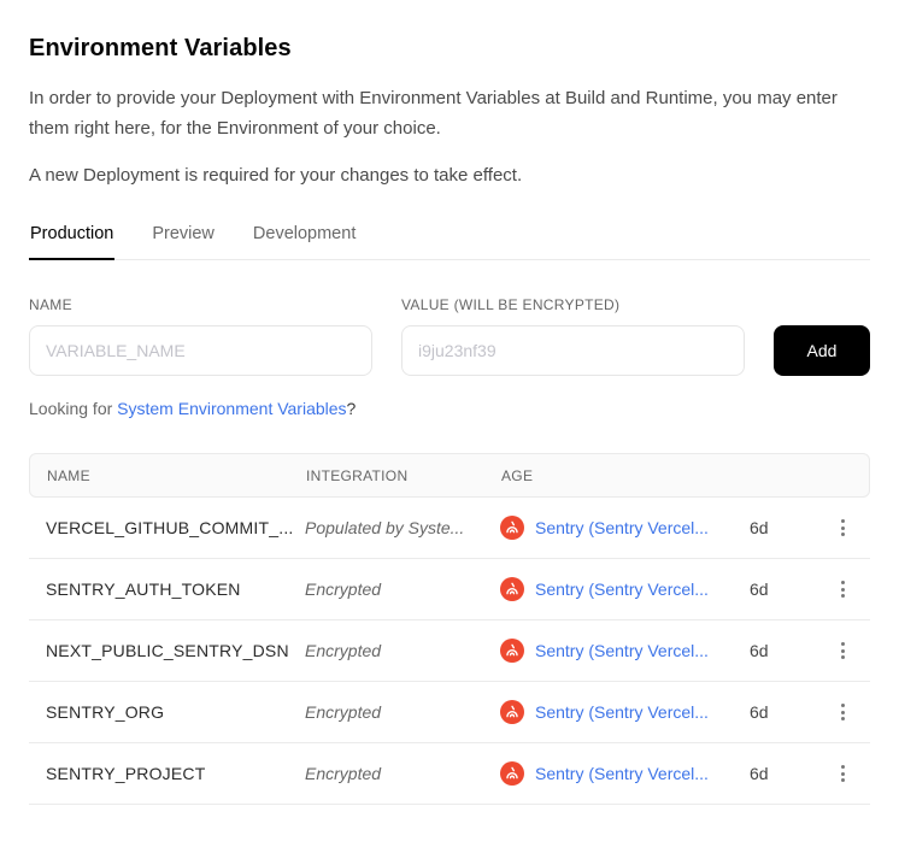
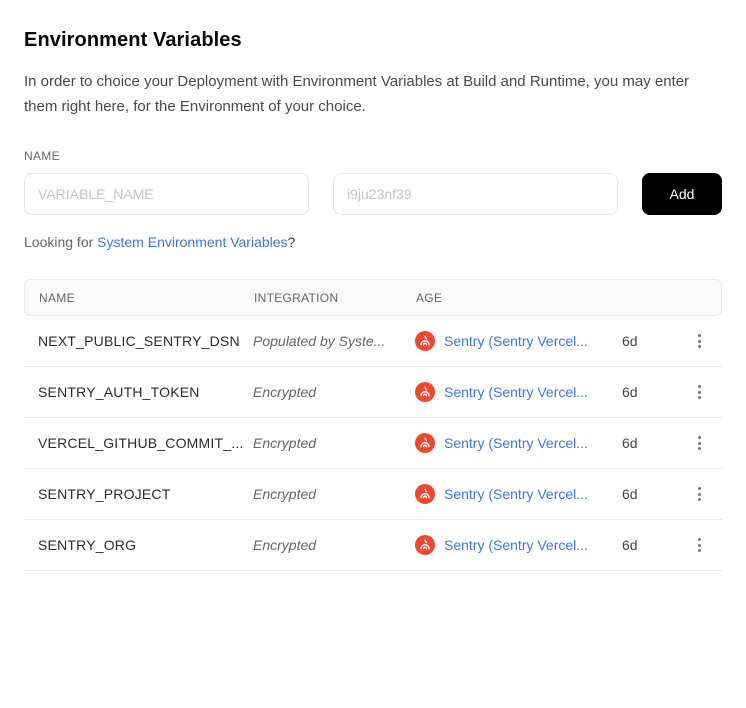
  Environment Variables
- In order to provide your Deployment with Environment Variables at Build and Runtime, you may enter them right here, for the Environment of your choice.
+ In order to choice your Deployment with Environment Variables at Build and Runtime, you may enter them right here, for the Environment of your choice.
- A new Deployment is required for your changes to take effect.
- Production
- Preview
- Development
  NAME
  VARIABLE_NAME
- VALUE (WILL BE ENCRYPTED)
  i9ju23nf39
  Add
  Looking for System Environment Variables?
  NAME
  INTEGRATION
  AGE
- VERCEL_GITHUB_COMMIT_...
+ NEXT_PUBLIC_SENTRY_DSN
  Populated by Syste...
  Sentry (Sentry Vercel...
  6d
  SENTRY_AUTH_TOKEN
  Encrypted
  Sentry (Sentry Vercel...
  6d
- NEXT_PUBLIC_SENTRY_DSN
+ VERCEL_GITHUB_COMMIT_...
  Encrypted
  Sentry (Sentry Vercel...
  6d
- SENTRY_ORG
+ SENTRY_PROJECT
  Encrypted
  Sentry (Sentry Vercel...
  6d
- SENTRY_PROJECT
+ SENTRY_ORG
  Encrypted
  Sentry (Sentry Vercel...
  6d
